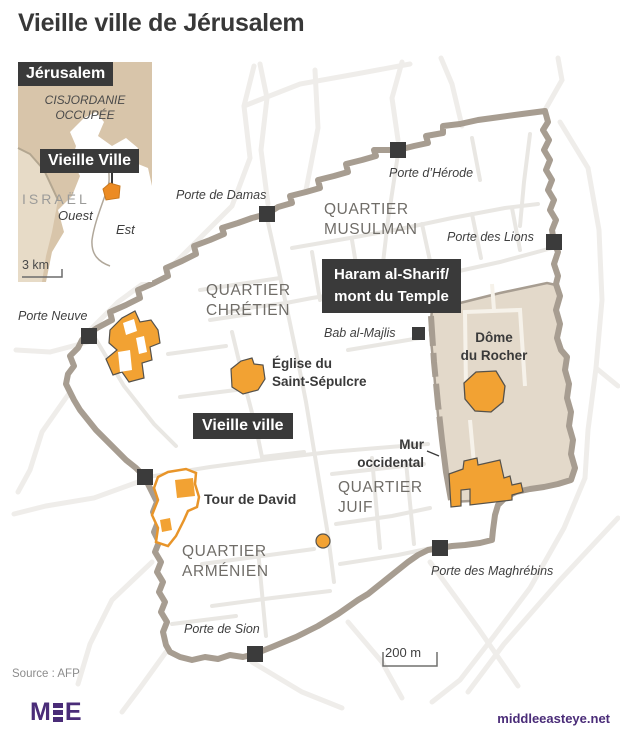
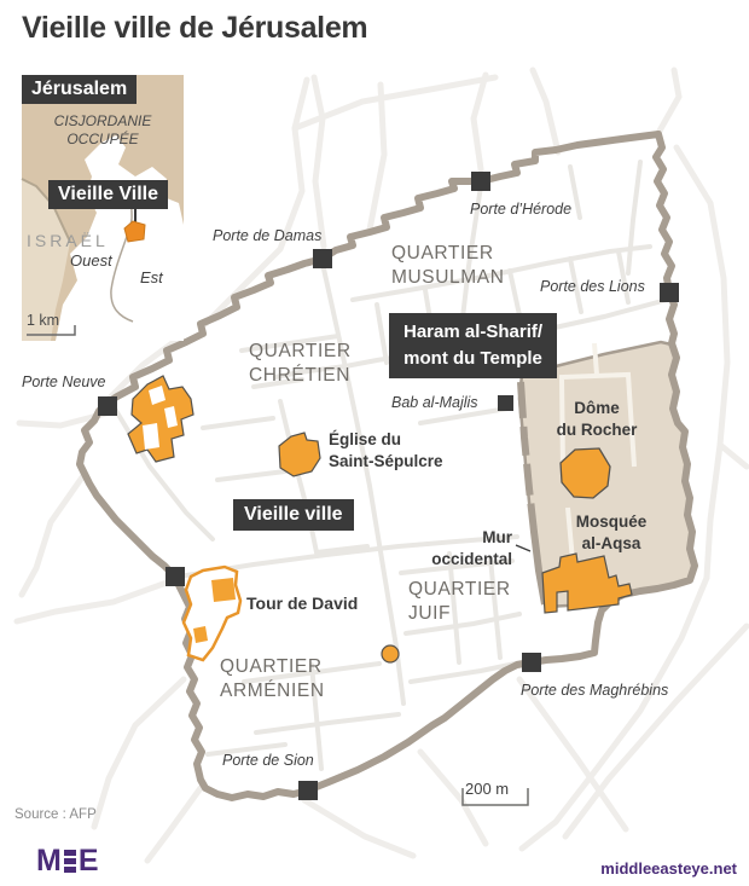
  Vieille ville de Jérusalem
  Jérusalem
  CISJORDANIE
  OCCUPÉE
  Vieille Ville
  ISRAËL
  Ouest
  Est
- 3 km
+ 1 km
  Porte Neuve
  Porte de Damas
  Porte d’Hérode
  QUARTIER
  MUSULMAN
  Porte des Lions
  Haram al-Sharif/
  mont du Temple
  QUARTIER
  CHRÉTIEN
  Bab al-Majlis
  Église du
  Saint-Sépulcre
  Dôme
  du Rocher
  Vieille ville
  Mur
  occidental
+ Mosquée
+ al-Aqsa
  QUARTIER
  JUIF
  Tour de David
  QUARTIER
  ARMÉNIEN
  Porte des Maghrébins
  Porte de Sion
  200 m
  Source : AFP
  M
  E
  middleeasteye.net
